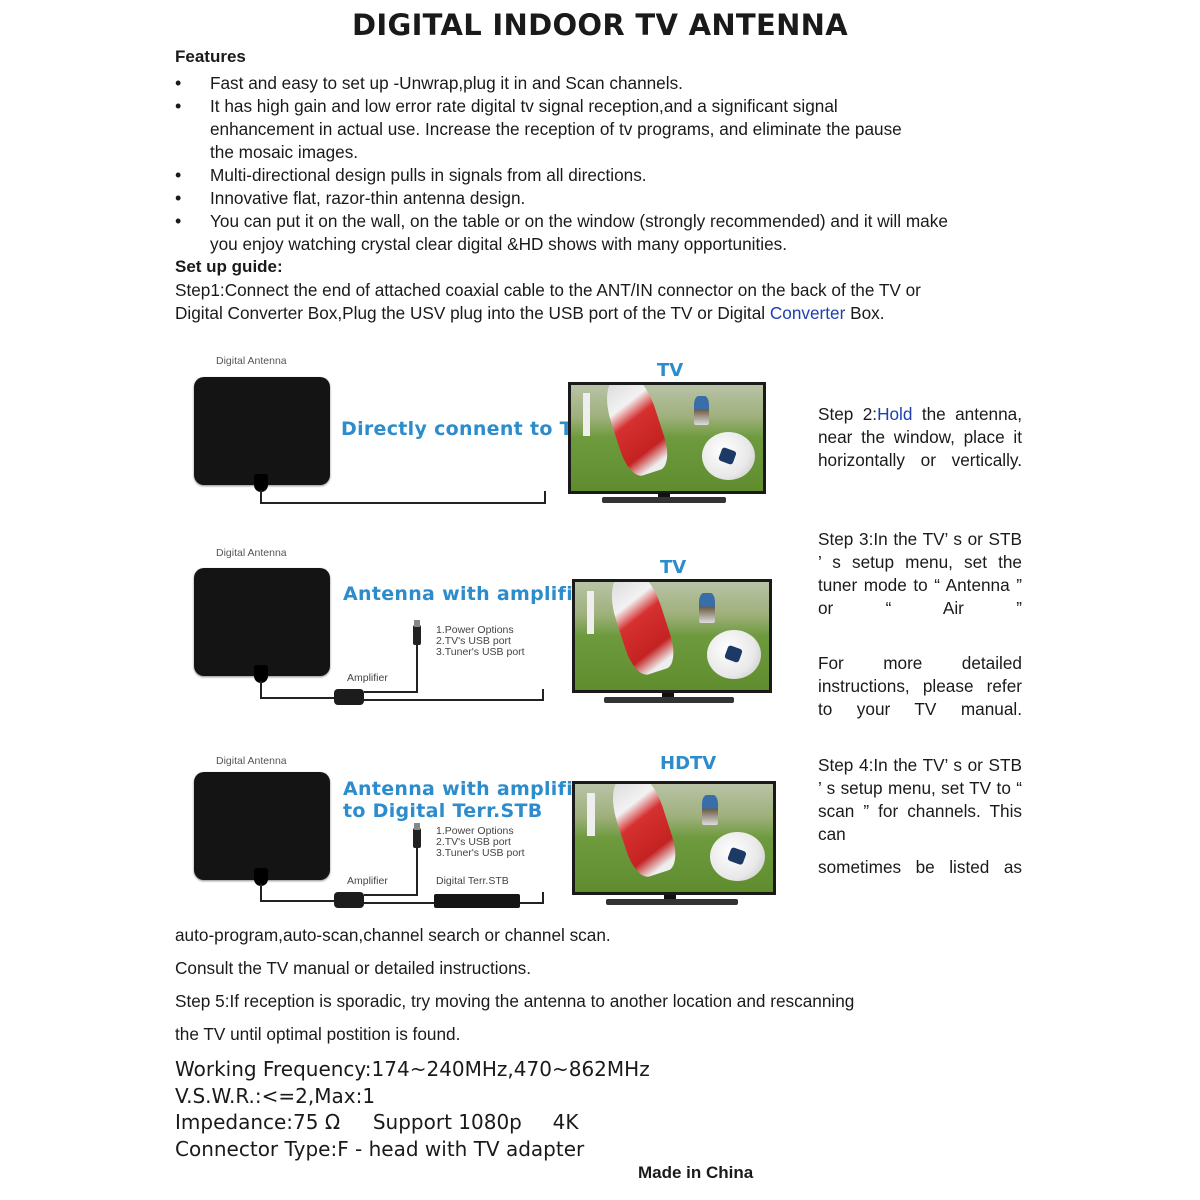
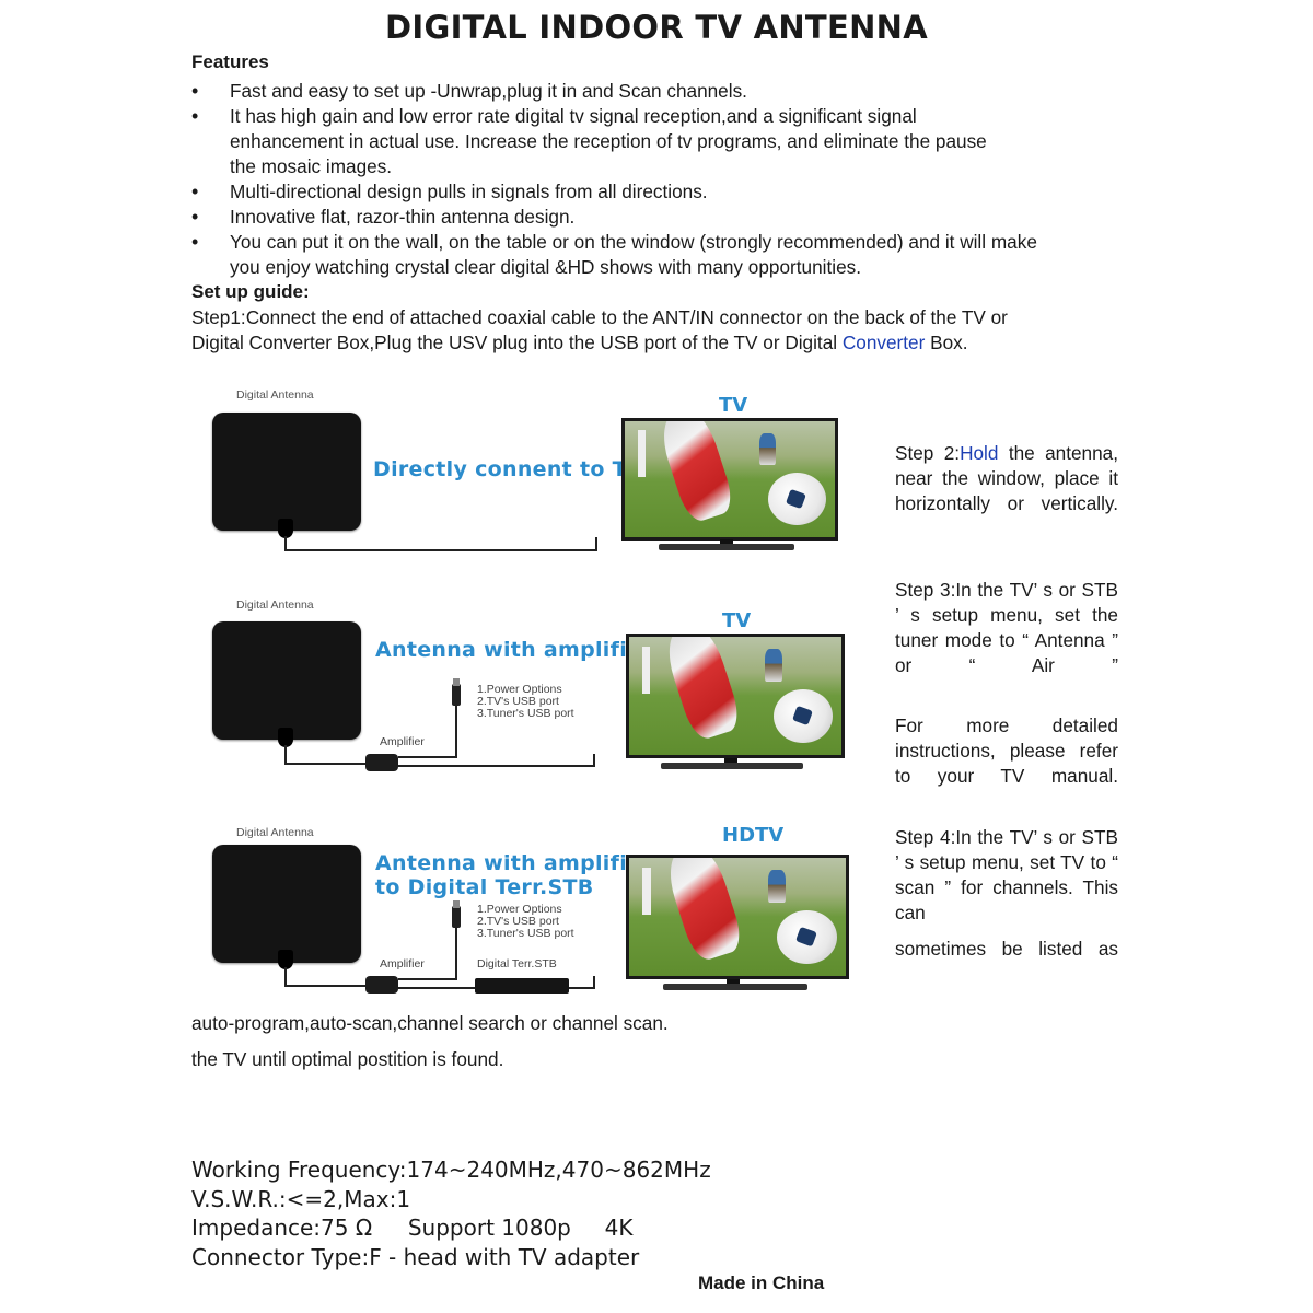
  DIGITAL INDOOR TV ANTENNA
  Features
  Fast and easy to set up -Unwrap,plug it in and Scan channels.
  It has high gain and low error rate digital tv signal reception,and a significant signal enhancement in actual use. Increase the reception of tv programs, and eliminate the pause the mosaic images.
  Multi-directional design pulls in signals from all directions.
  Innovative flat, razor-thin antenna design.
  You can put it on the wall, on the table or on the window (strongly recommended) and it will make you enjoy watching crystal clear digital &HD shows with many opportunities.
  Set up guide:
  Step1:Connect the end of attached coaxial cable to the ANT/IN connector on the back of the TV or Digital Converter Box,Plug the USV plug into the USB port of the TV or Digital Converter Box.
  Digital Antenna
  Directly connent to T
  TV
  Digital Antenna
  Amplifier
  1.Power Options
  2.TV's USB port
  3.Tuner's USB port
  Antenna with amplifi
  TV
  Digital Antenna
  Amplifier
  1.Power Options
  2.TV's USB port
  3.Tuner's USB port
  Digital Terr.STB
  Antenna with amplifi
  to Digital Terr.STB
  HDTV
  Step 2:Hold the antenna, near the window, place it horizontally or vertically.
  Step 3:In the TV’ s or STB ’ s setup menu, set the tuner mode to “ Antenna ” or “ Air ”
  For more detailed instructions, please refer to your TV manual.
  Step 4:In the TV’ s or STB ’ s setup menu, set TV to “ scan ” for channels. This can
  sometimes be listed as
  auto-program,auto-scan,channel search or channel scan.
- Consult the TV manual or detailed instructions.
- Step 5:If reception is sporadic, try moving the antenna to another location and rescanning
  the TV until optimal postition is found.
  Working Frequency:174~240MHz,470~862MHz
  V.S.W.R.:<=2,Max:1
  Impedance:75 Ω Support 1080p 4K
  Connector Type:F - head with TV adapter
  Made in China
